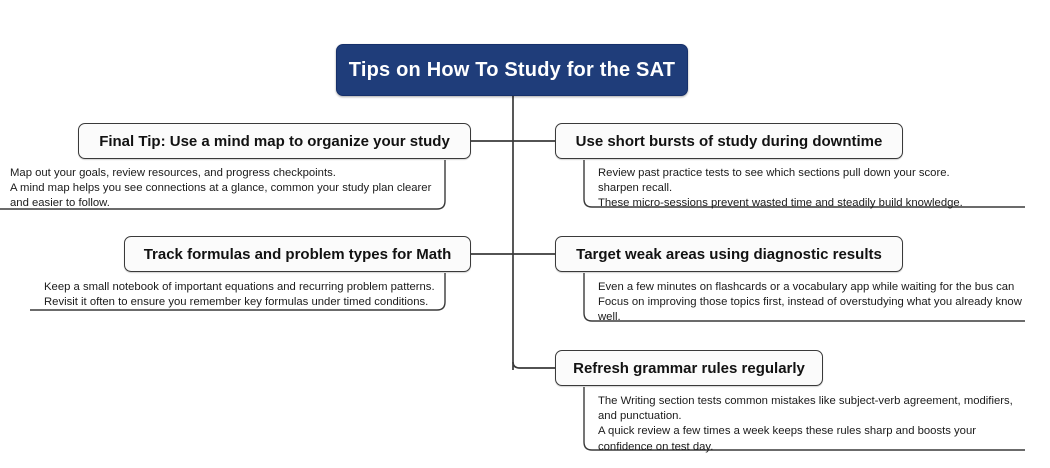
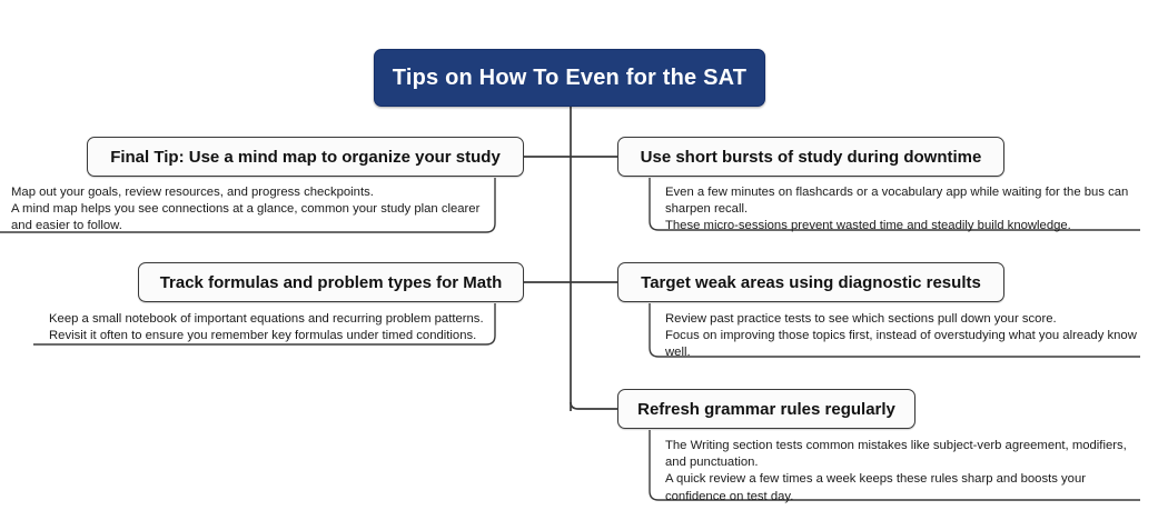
- Tips on How To Study for the SAT
+ Tips on How To Even for the SAT
  Final Tip: Use a mind map to organize your study
  Map out your goals, review resources, and progress checkpoints.
  A mind map helps you see connections at a glance, common your study plan clearer
  and easier to follow.
  Track formulas and problem types for Math
  Keep a small notebook of important equations and recurring problem patterns.
  Revisit it often to ensure you remember key formulas under timed conditions.
  Use short bursts of study during downtime
- Review past practice tests to see which sections pull down your score.
+ Even a few minutes on flashcards or a vocabulary app while waiting for the bus can
  sharpen recall.
  These micro-sessions prevent wasted time and steadily build knowledge.
  Target weak areas using diagnostic results
- Even a few minutes on flashcards or a vocabulary app while waiting for the bus can
+ Review past practice tests to see which sections pull down your score.
  Focus on improving those topics first, instead of overstudying what you already know
  well.
  Refresh grammar rules regularly
  The Writing section tests common mistakes like subject-verb agreement, modifiers,
  and punctuation.
  A quick review a few times a week keeps these rules sharp and boosts your
  confidence on test day.
